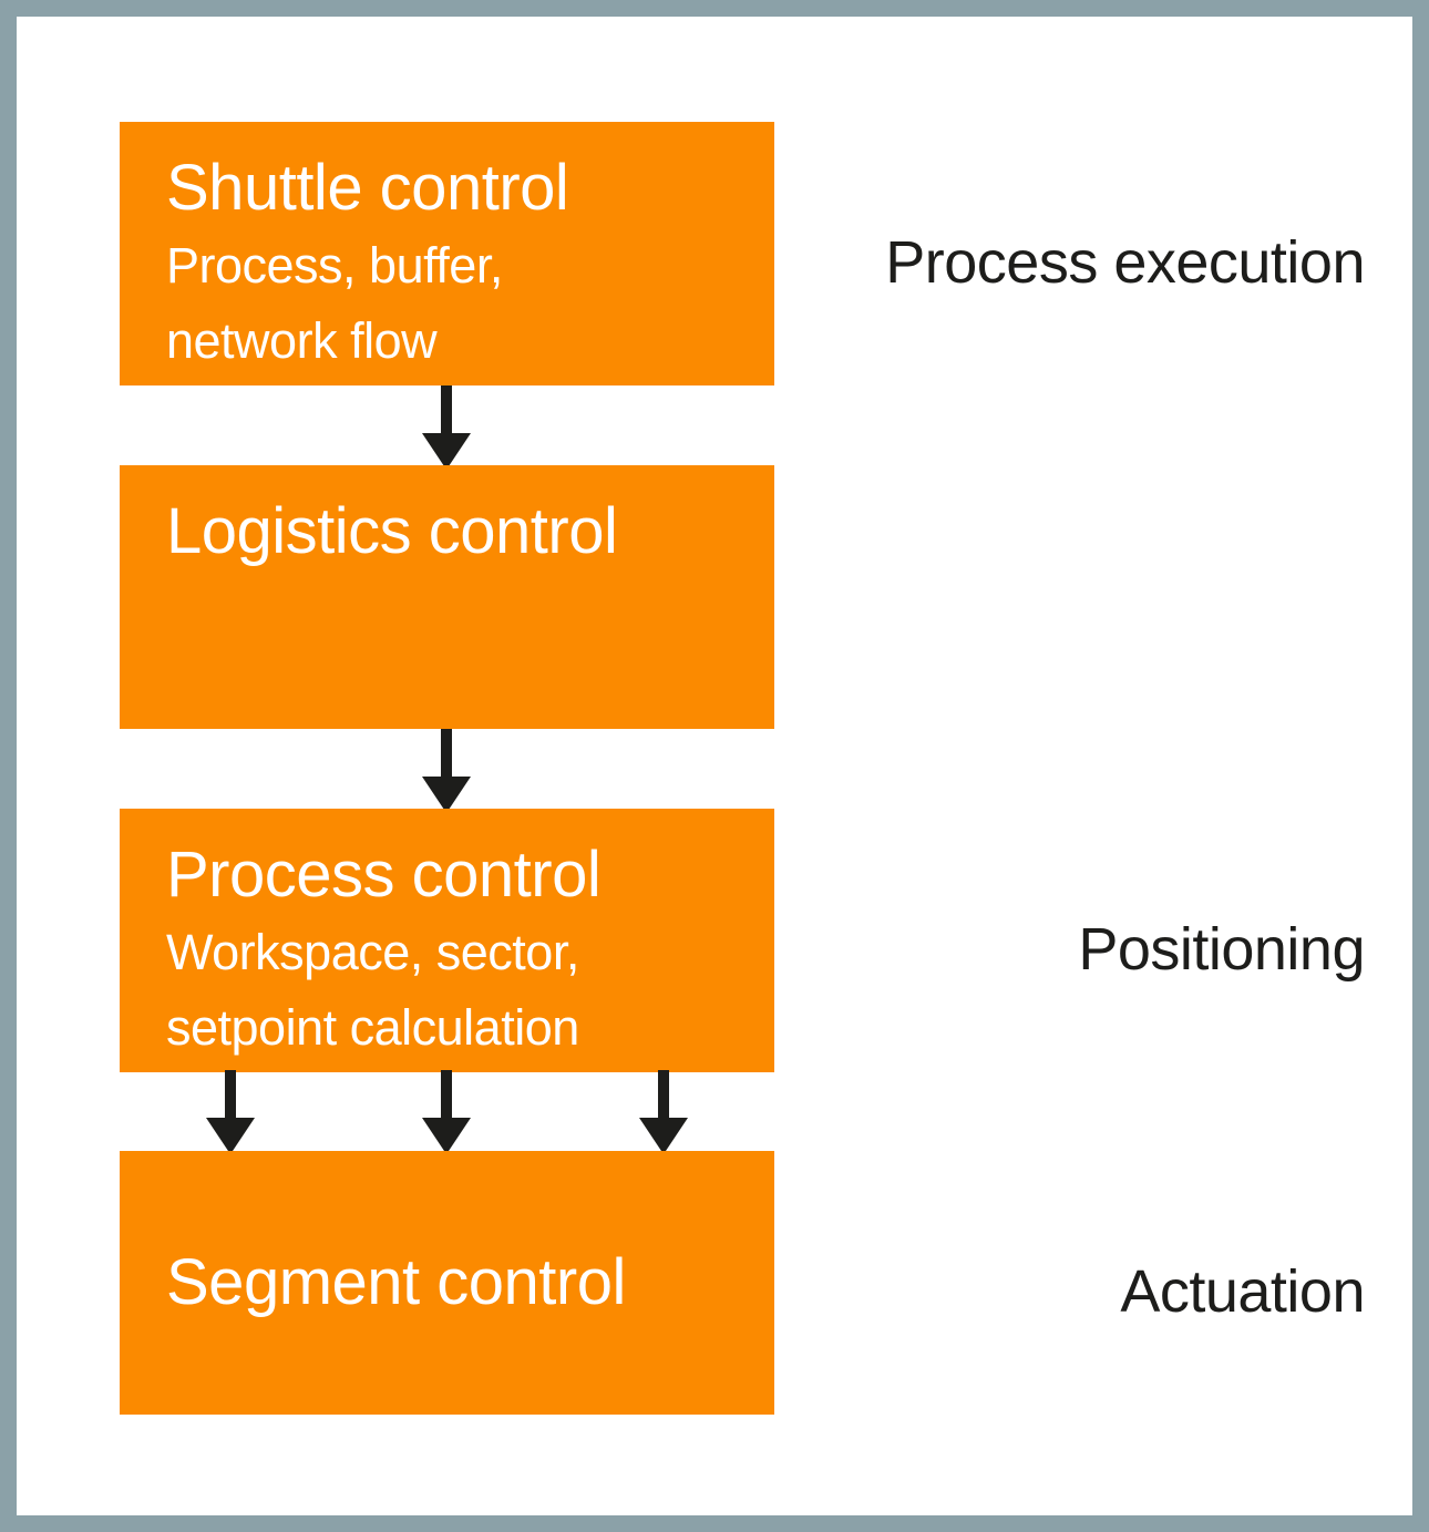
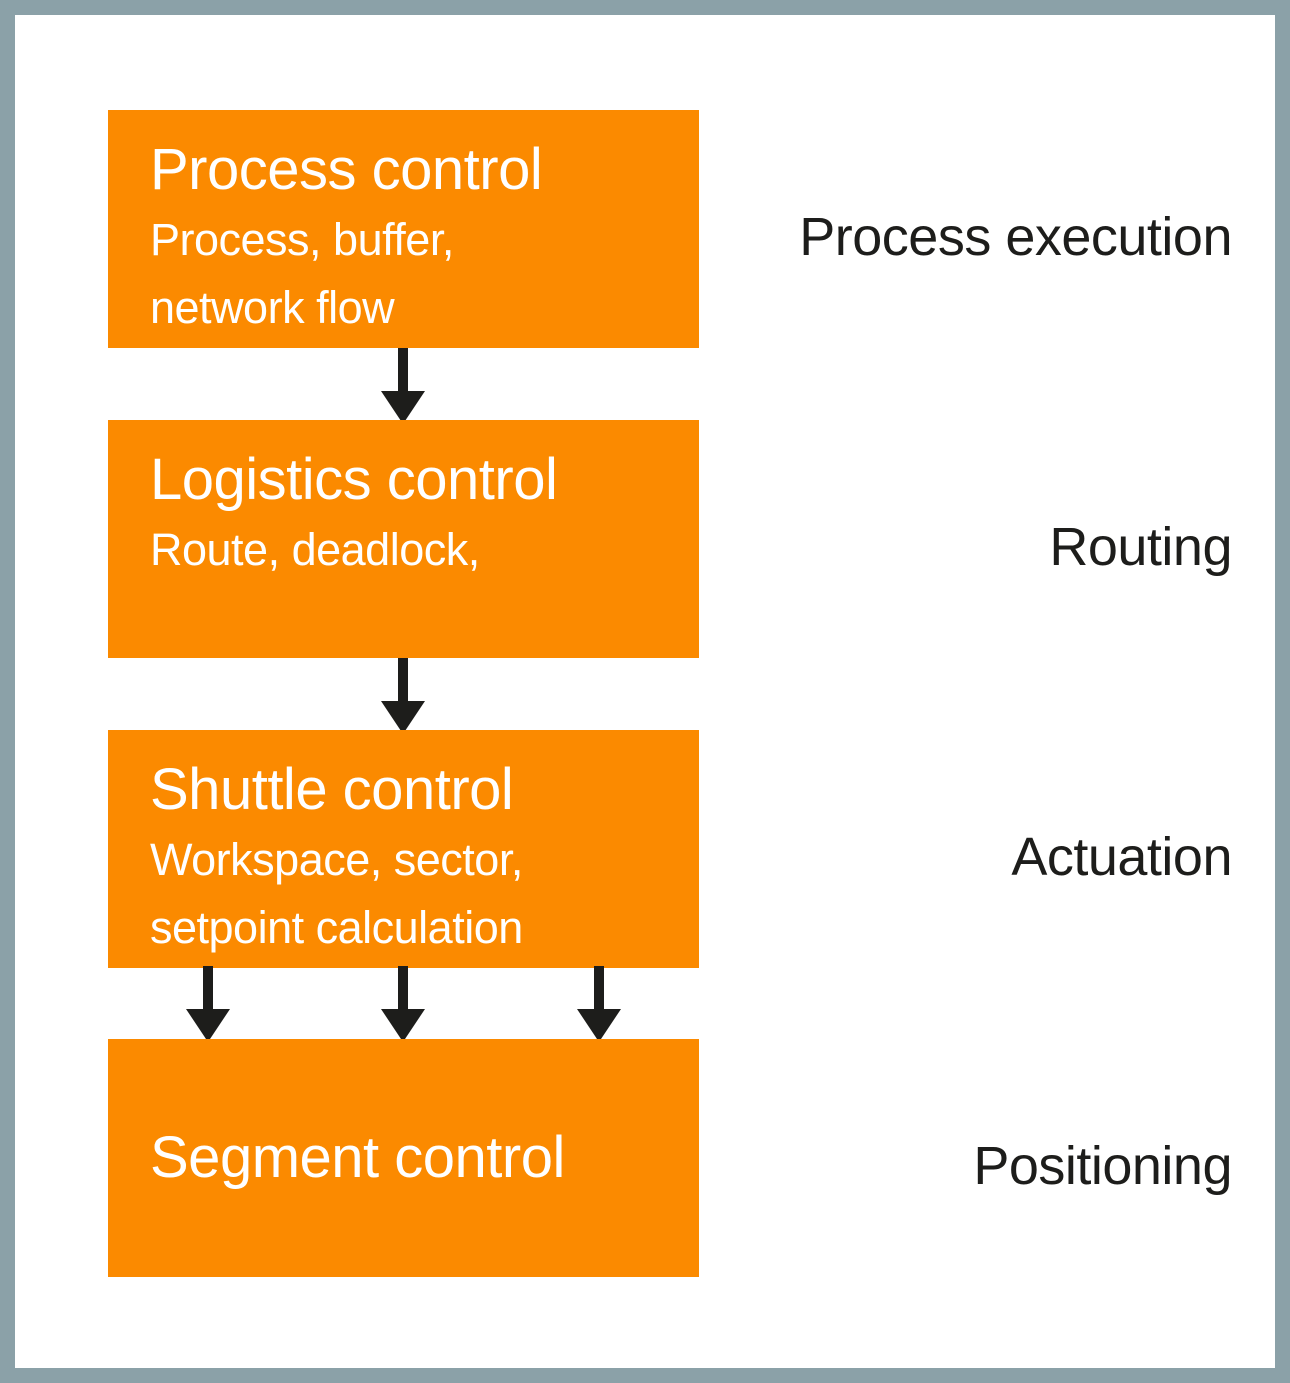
- Shuttle control
+ Process control
  Process, buffer,
  network flow
  Process execution
  Logistics control
+ Route, deadlock,
+ Routing
- Process control
+ Shuttle control
  Workspace, sector,
  setpoint calculation
- Positioning
+ Actuation
  Segment control
- Actuation
+ Positioning
